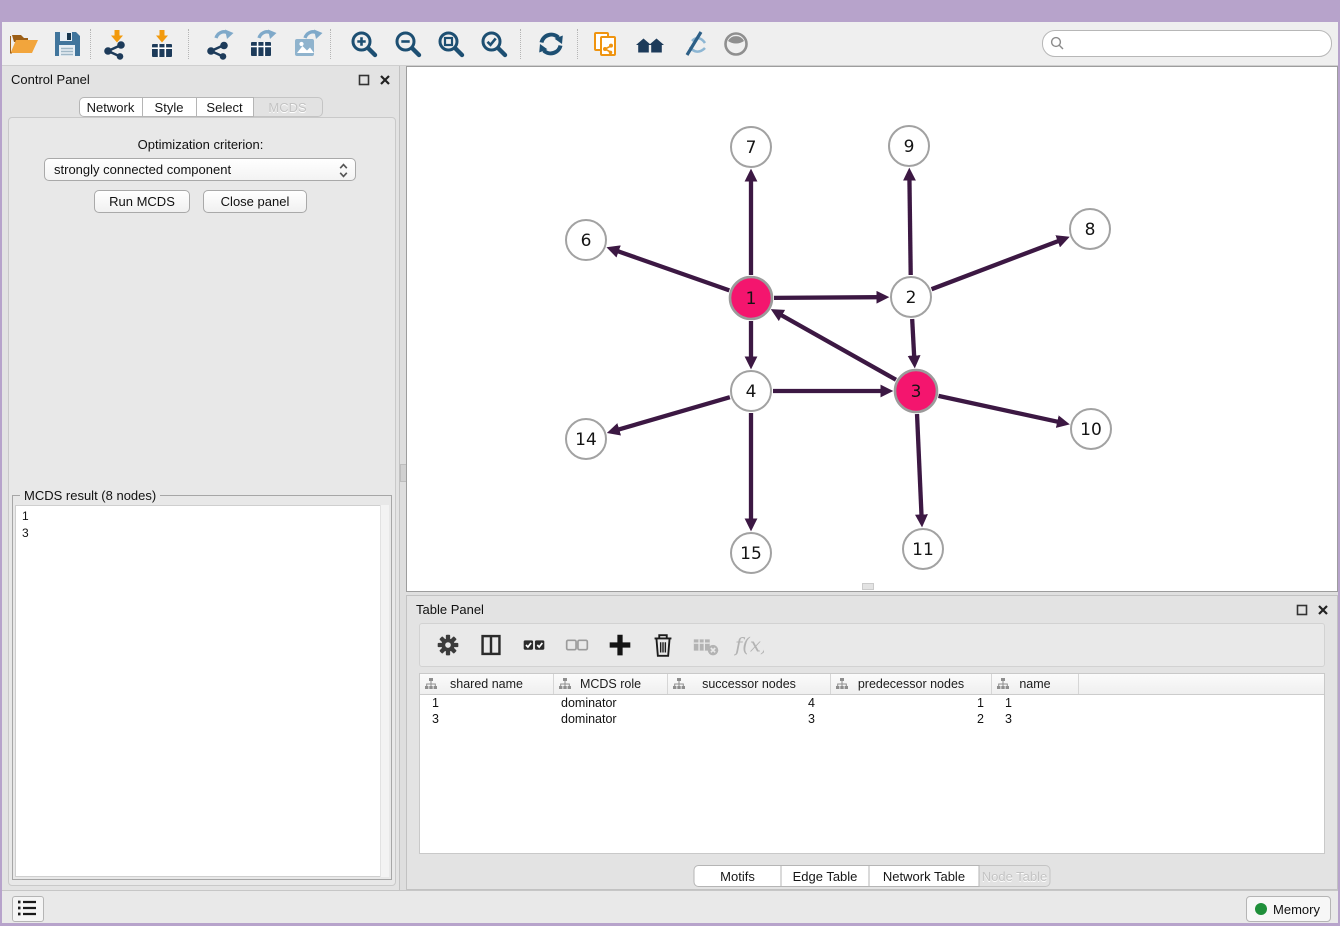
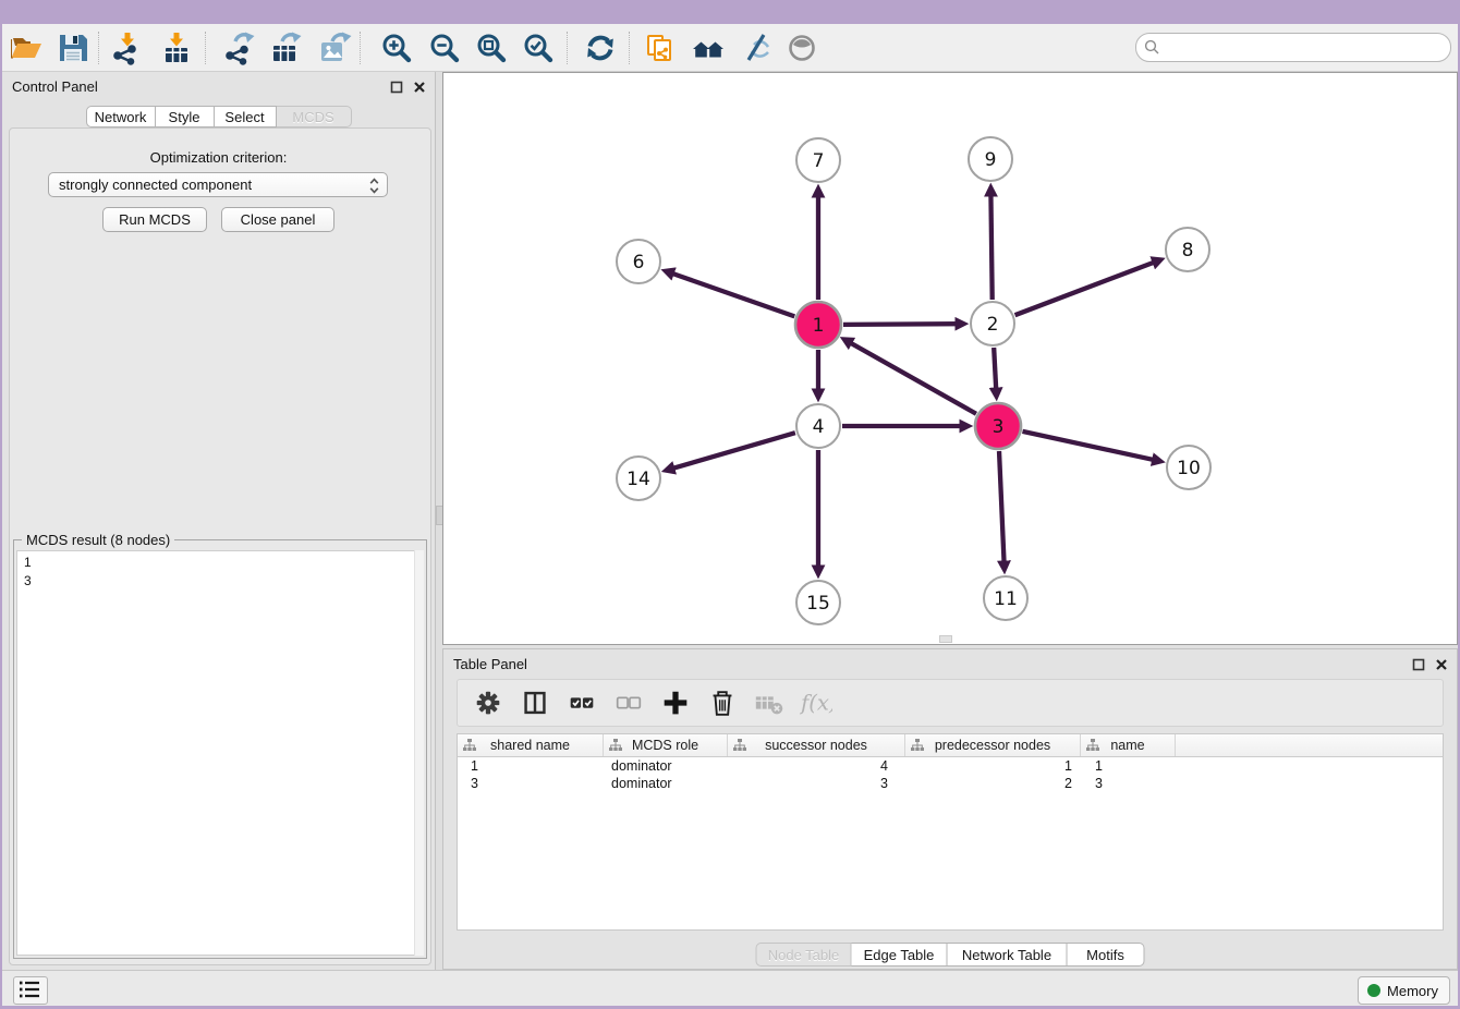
  Control Panel
  Network
  Style
  Select
  MCDS
  Optimization criterion:
  strongly connected component
  Run MCDS
  Close panel
  MCDS result (8 nodes)
  1
  3
  1
  2
  3
  4
  6
  7
  8
  9
  10
  11
  14
  15
  Table Panel
  f(x
  shared name
  MCDS role
  successor nodes
  predecessor nodes
  name
  1
  dominator
  4
  1
  1
  3
  dominator
  3
  2
  3
- Motifs
+ Node Table
  Edge Table
  Network Table
- Node Table
+ Motifs
  Memory
